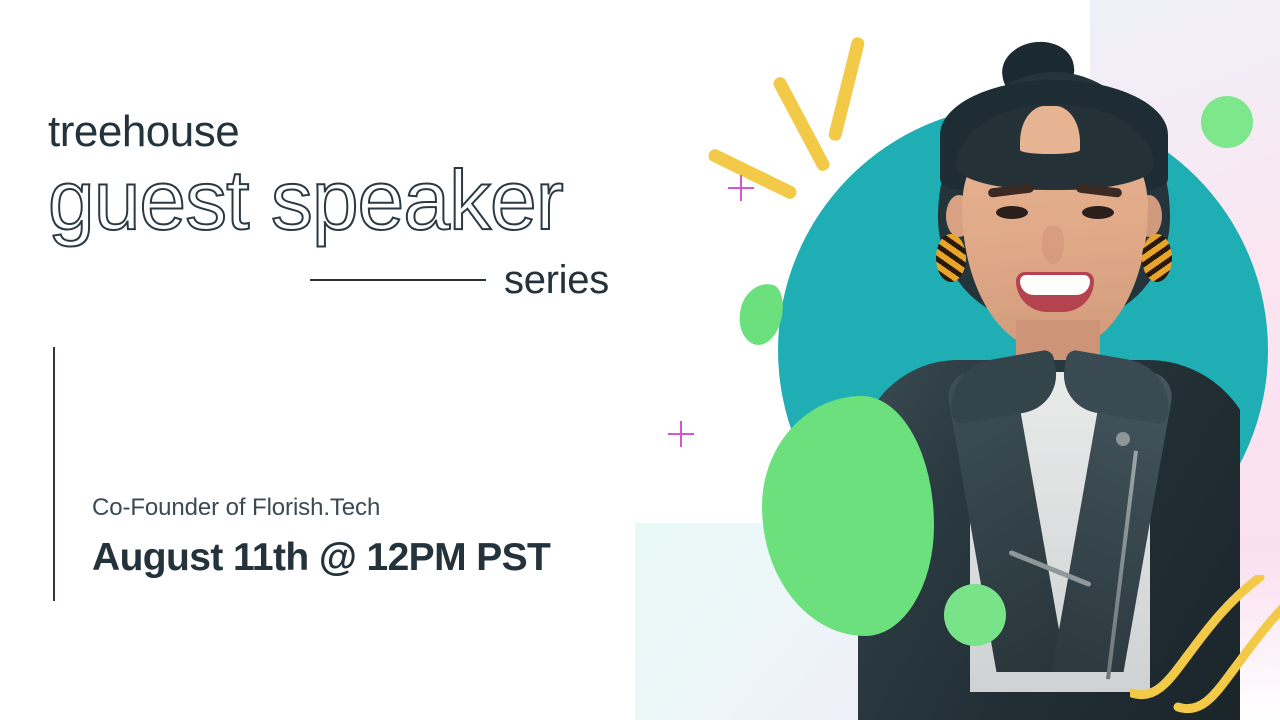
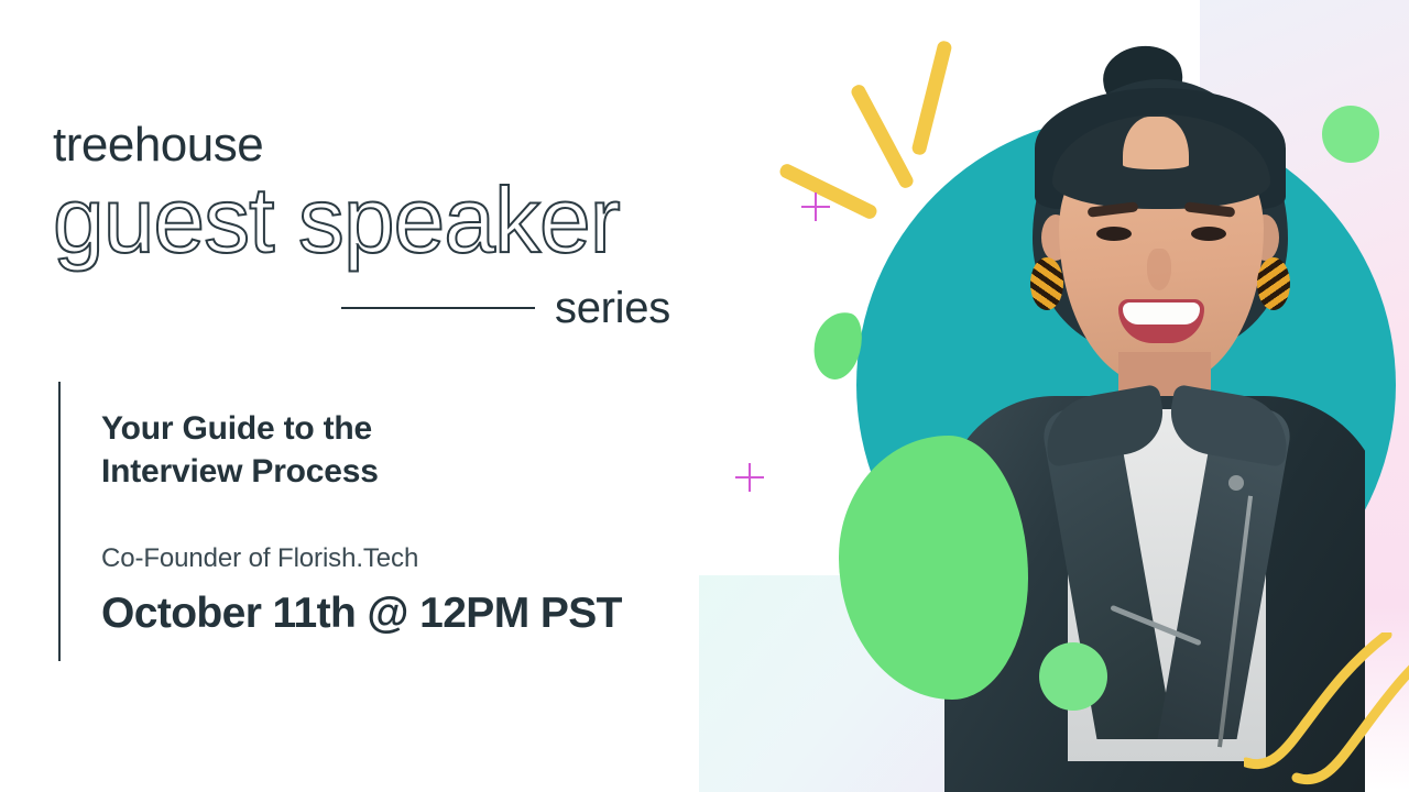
  treehouse
  guest speaker
  series
+ Your Guide to the
+ Interview Process
  Co-Founder of Florish.Tech
- August 11th @ 12PM PST
+ October 11th @ 12PM PST
